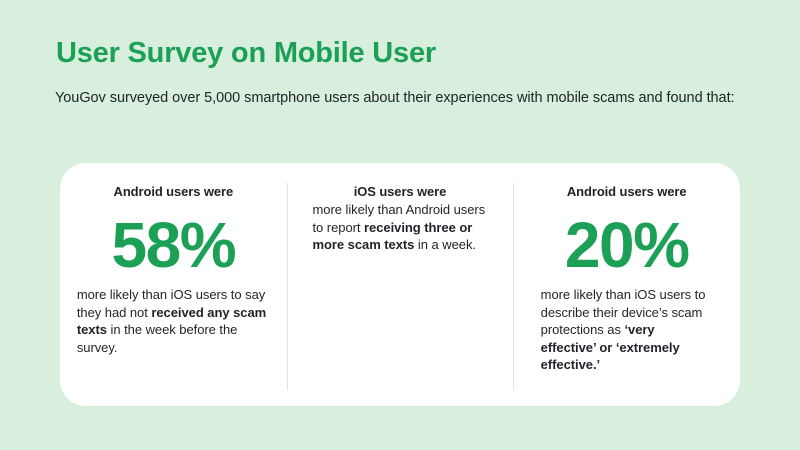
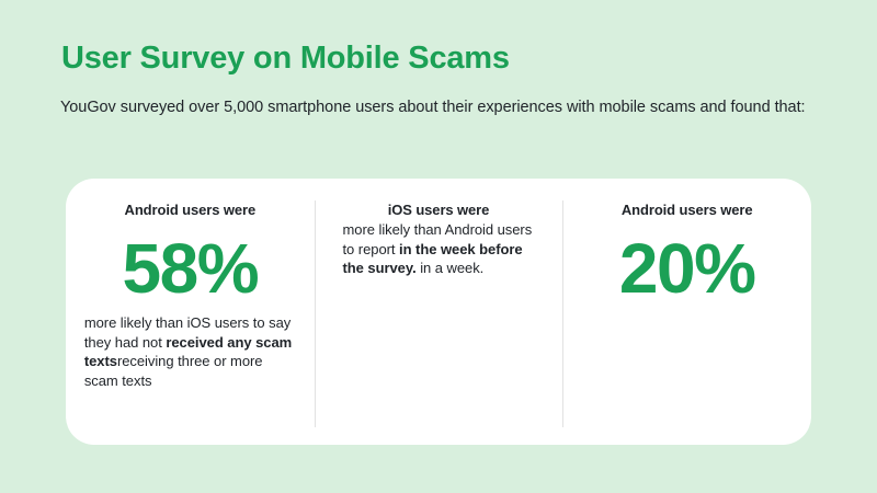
- User Survey on Mobile User
+ User Survey on Mobile Scams
  YouGov surveyed over 5,000 smartphone users about their experiences with mobile scams and found that:
  Android users were
  58%
- more likely than iOS users to say they had not received any scam texts in the week before the survey.
+ more likely than iOS users to say they had not received any scam textsreceiving three or more scam texts
  iOS users were
- more likely than Android users to report receiving three or more scam texts in a week.
+ more likely than Android users to report in the week before the survey. in a week.
  Android users were
  20%
- more likely than iOS users to describe their device’s scam protections as ‘very effective’ or ‘extremely effective.’
